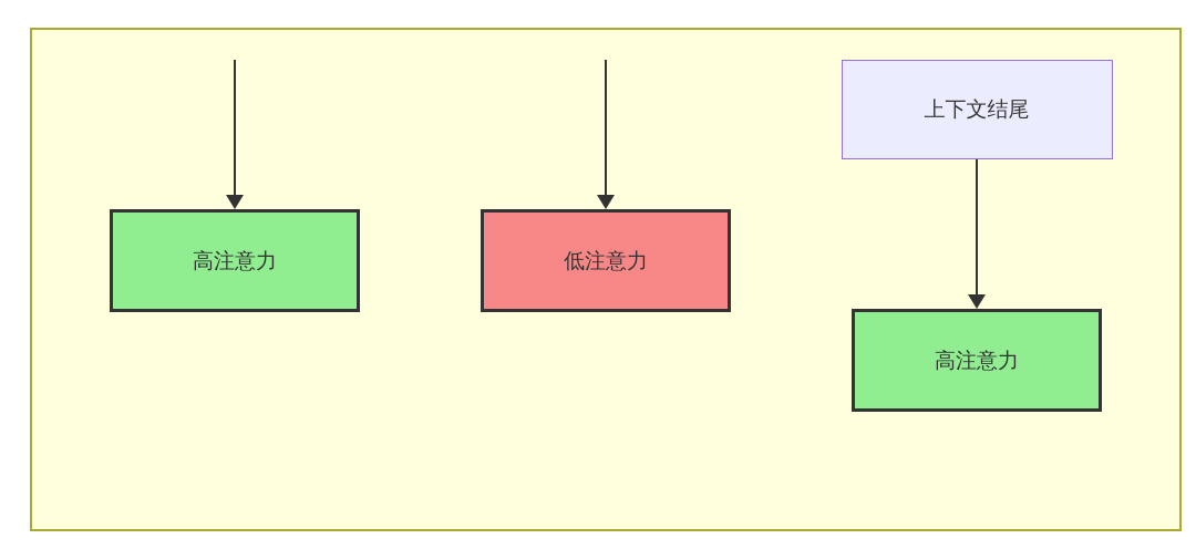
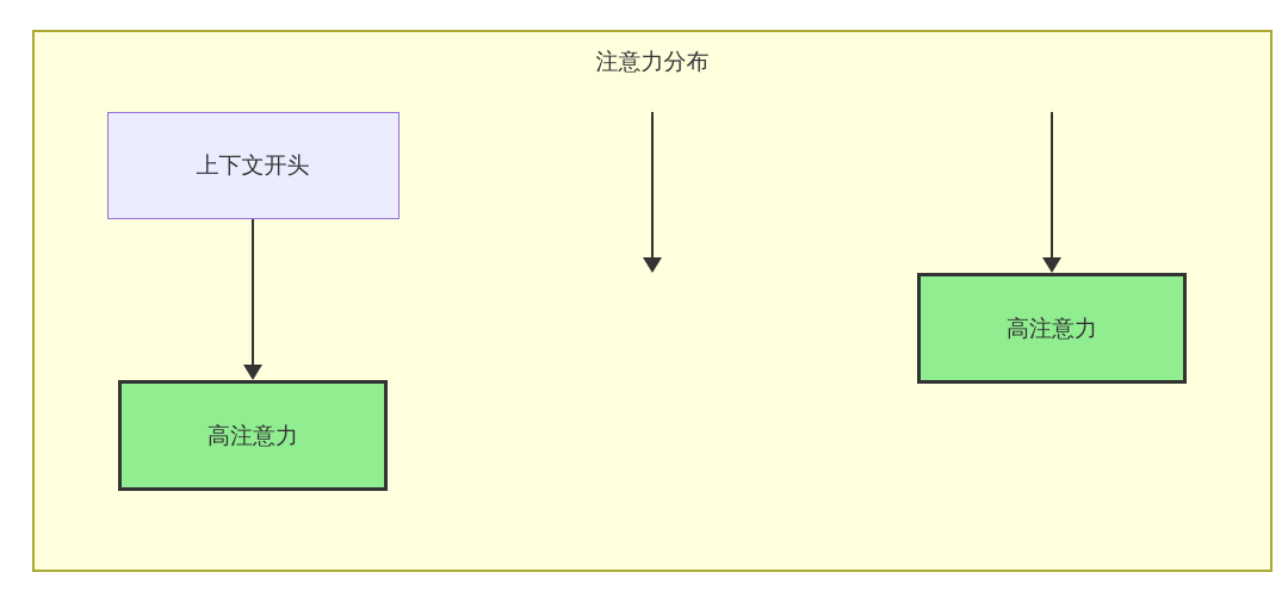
+ 注意力分布
+ 上下文开头
  高注意力
- 低注意力
- 上下文结尾
  高注意力
